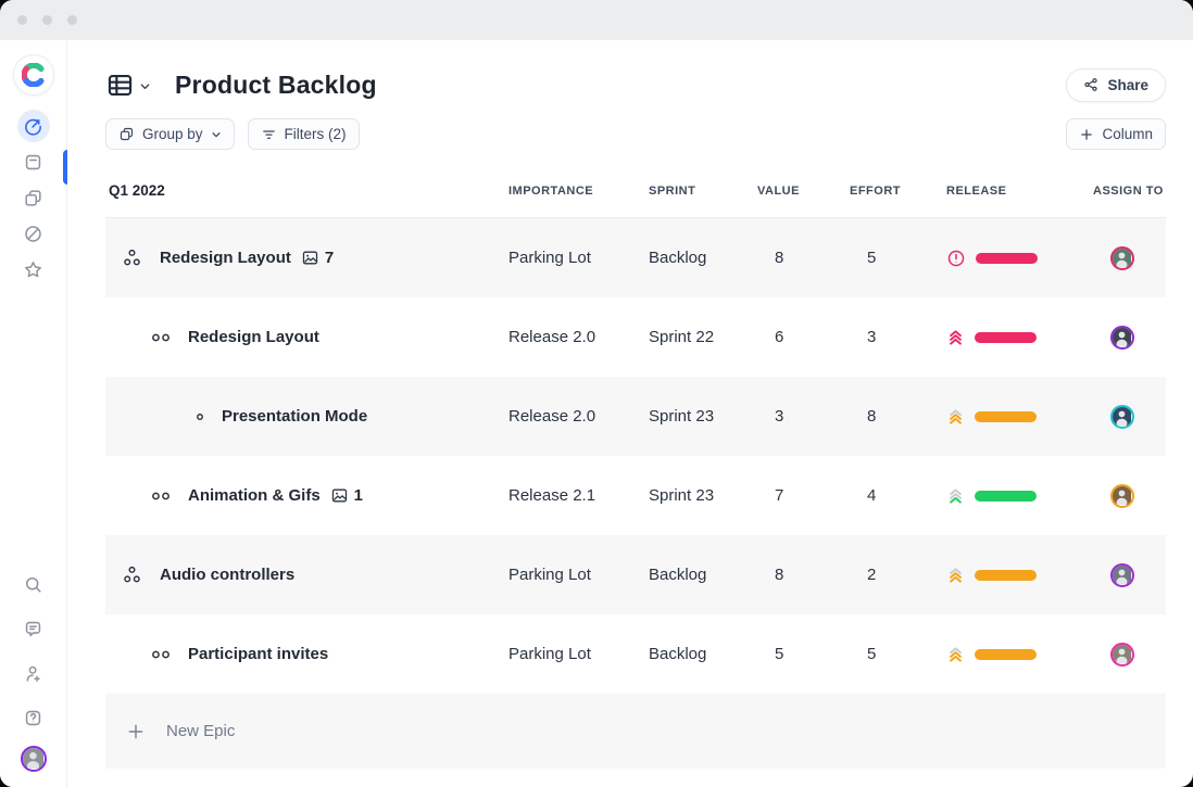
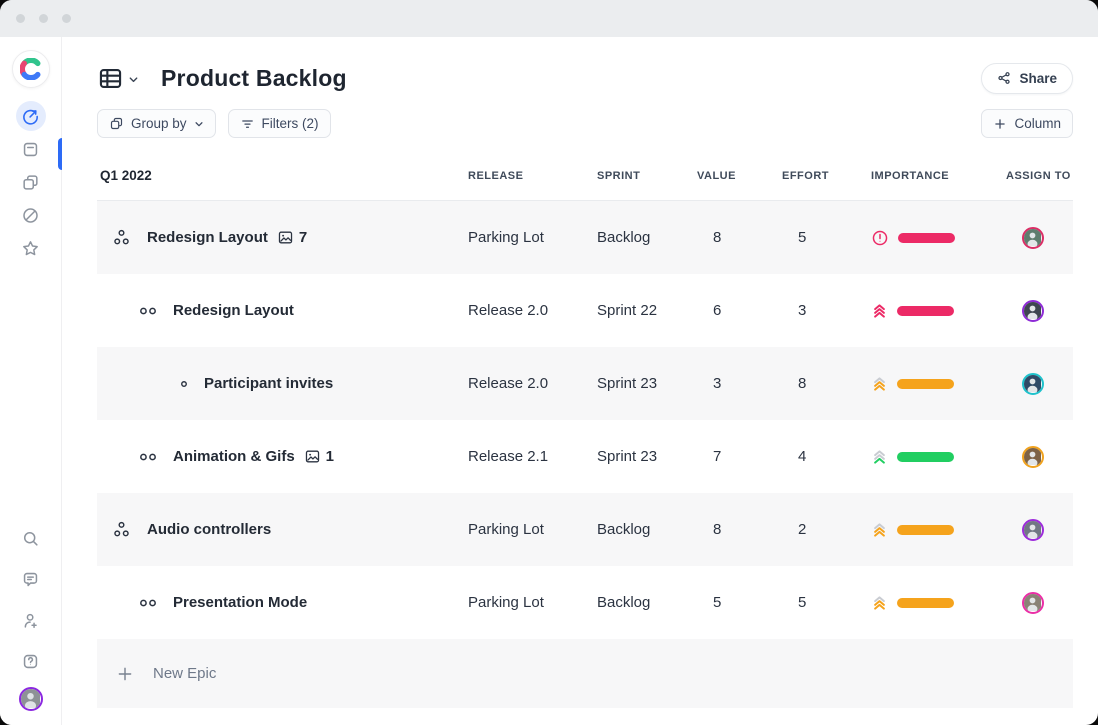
  Product Backlog
  Share
  Group by
  Filters (2)
  Column
  Q1 2022
- IMPORTANCE
+ RELEASE
  SPRINT
  VALUE
  EFFORT
- RELEASE
+ IMPORTANCE
  ASSIGN TO
  Redesign Layout
  7
  Parking Lot
  Backlog
  8
  5
  Redesign Layout
  Release 2.0
  Sprint 22
  6
  3
- Presentation Mode
+ Participant invites
  Release 2.0
  Sprint 23
  3
  8
  Animation & Gifs
  1
  Release 2.1
  Sprint 23
  7
  4
  Audio controllers
  Parking Lot
  Backlog
  8
  2
- Participant invites
+ Presentation Mode
  Parking Lot
  Backlog
  5
  5
  New Epic
